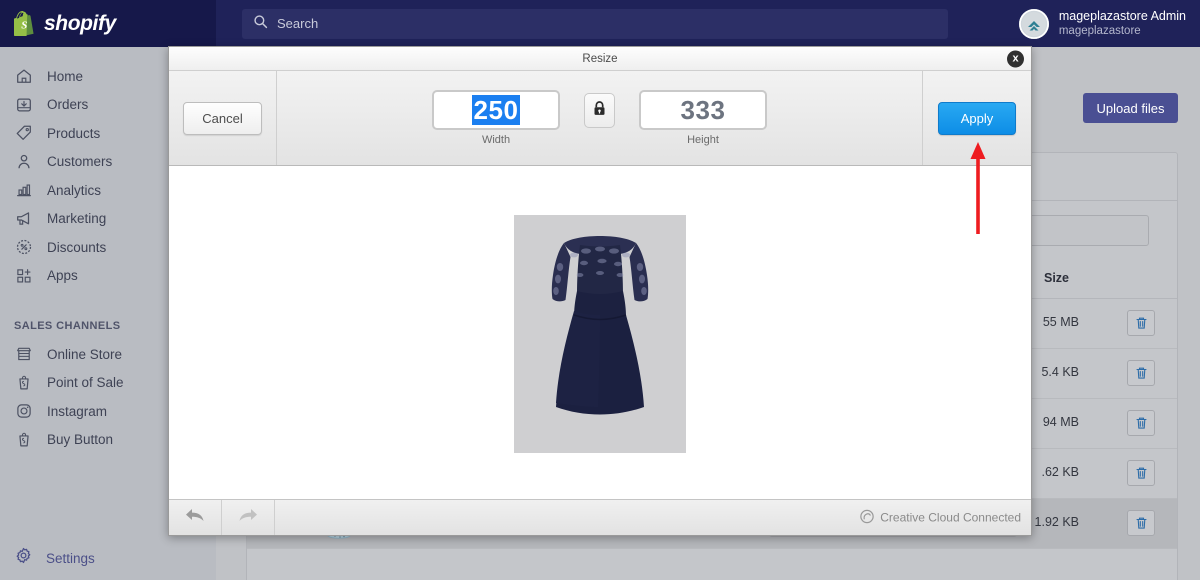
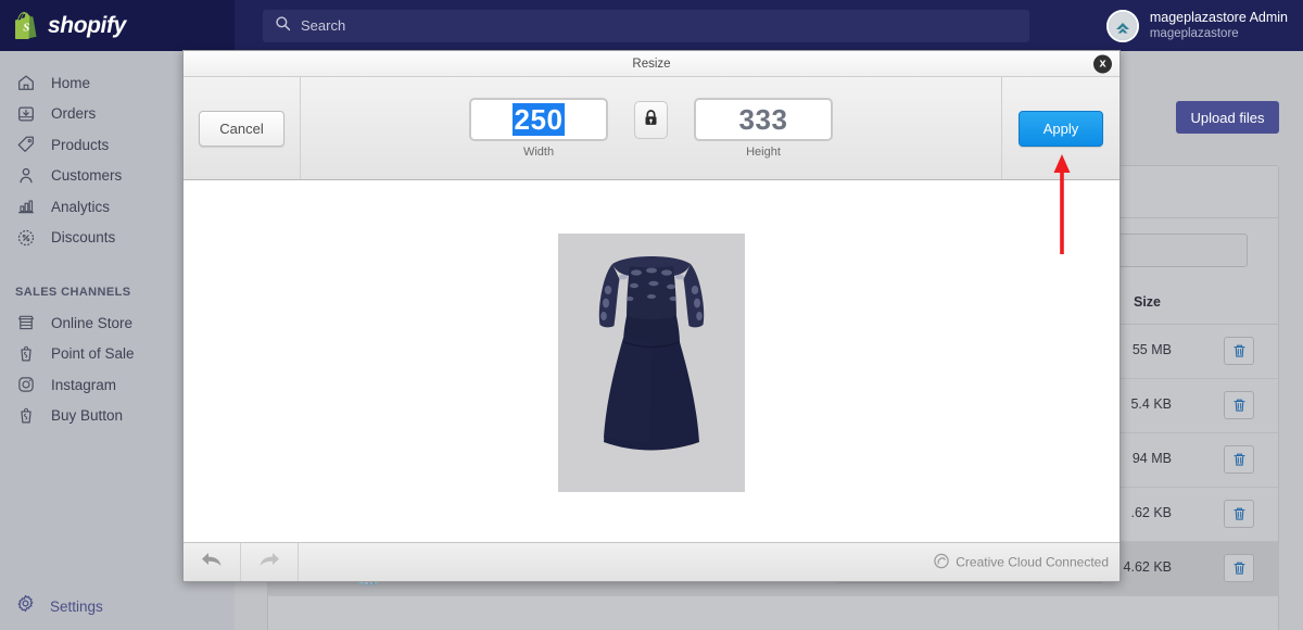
  Upload files
  Size
  55 MB
  5.4 KB
  94 MB
  .62 KB
- 1.92 KB
+ 4.62 KB
  Home
  Orders
  Products
  Customers
  Analytics
- Marketing
  Discounts
- Apps
  SALES CHANNELS
  Online Store
  Point of Sale
  Instagram
  Buy Button
  Settings
  S
  shopify
  Search
  mageplazastore Admin
  mageplazastore
  Resize
  x
  Cancel
  250
  Width
  333
  Height
  Apply
  Creative Cloud Connected
